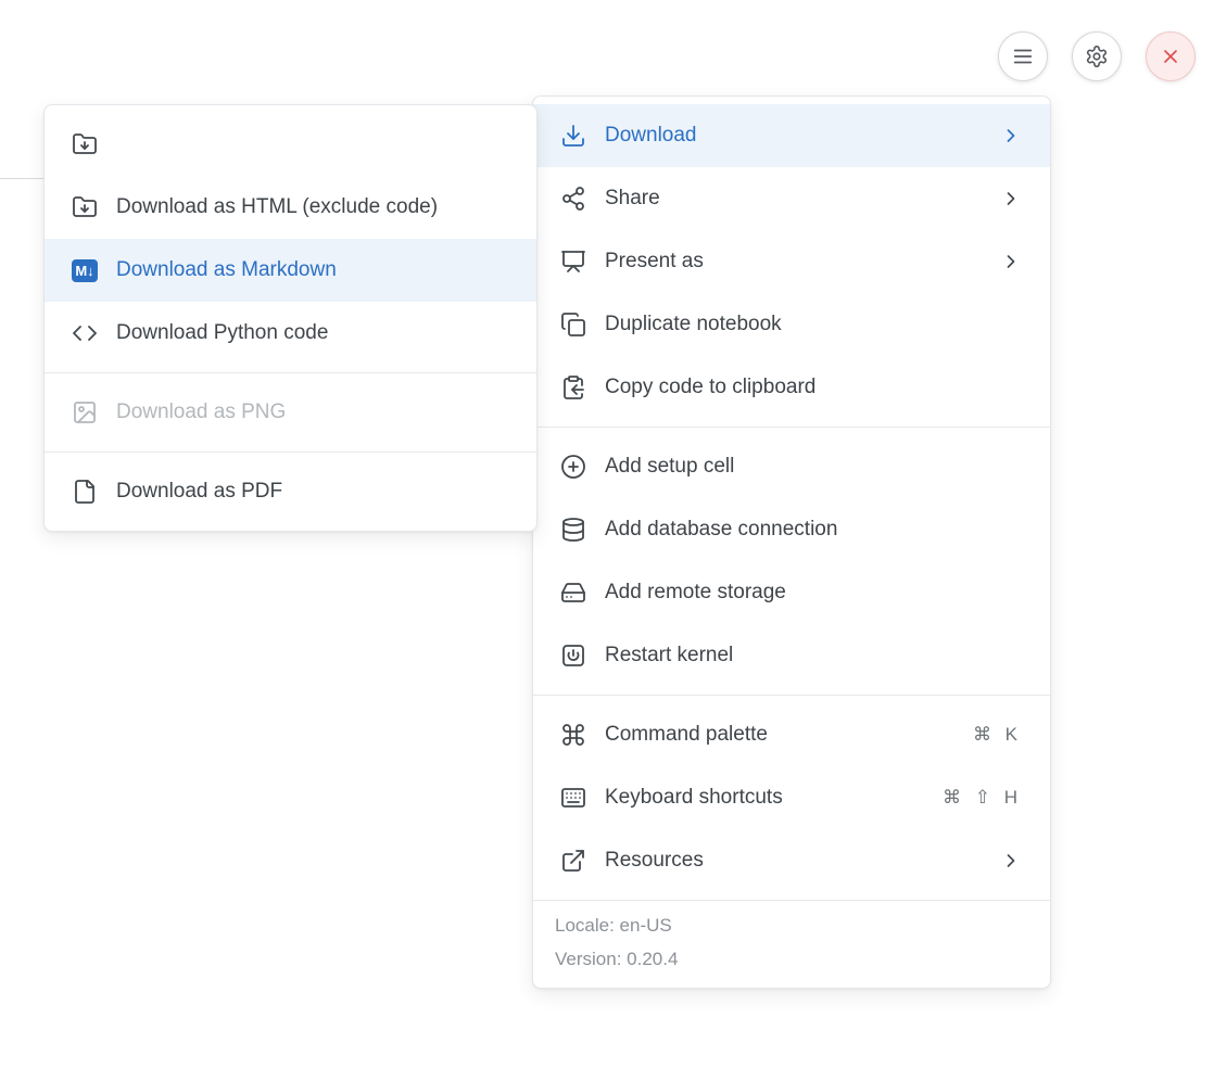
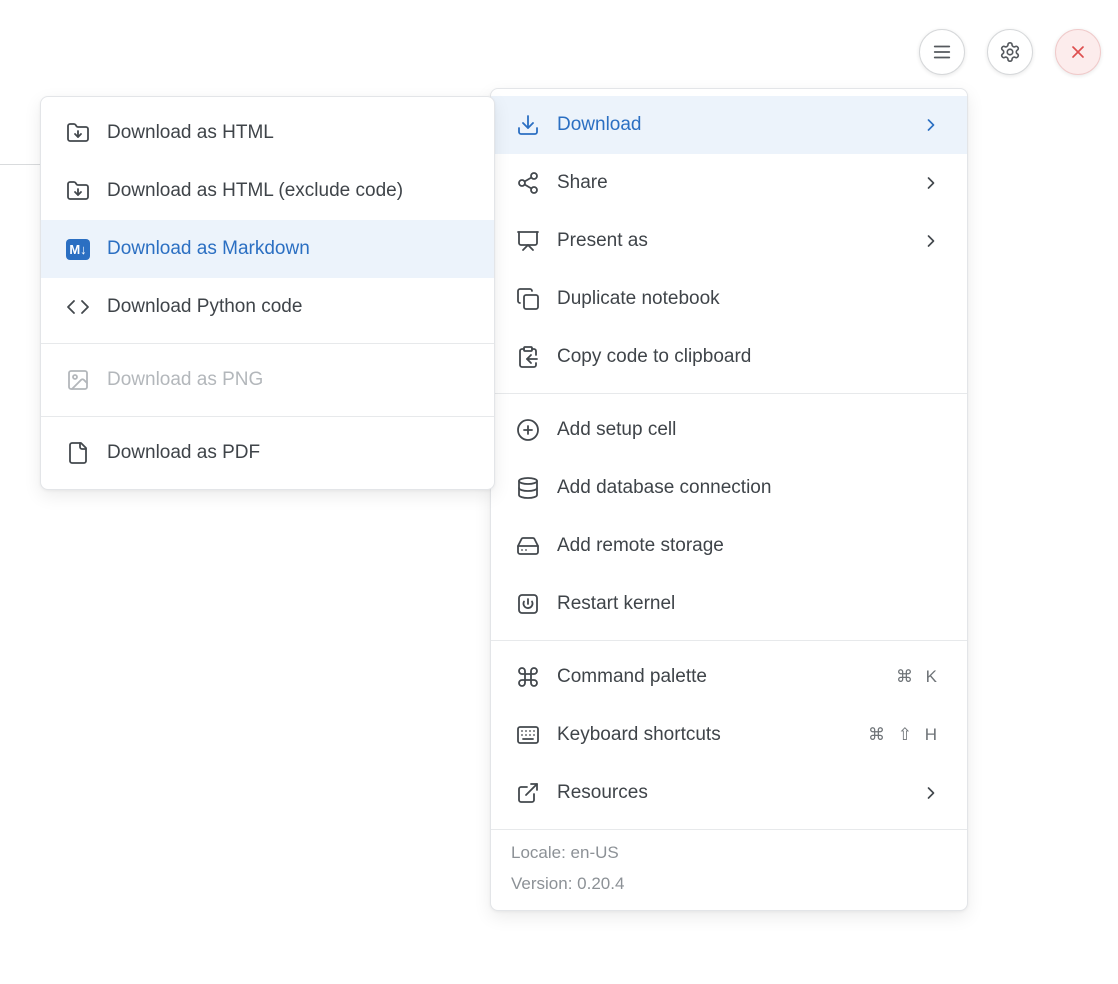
  Download
  Share
  Present as
  Duplicate notebook
  Copy code to clipboard
  Add setup cell
  Add database connection
  Add remote storage
  Restart kernel
  Command palette
  ⌘ K
  Keyboard shortcuts
  ⌘ ⇧ H
  Resources
  Locale: en-US
  Version: 0.20.4
+ Download as HTML
  Download as HTML (exclude code)
  M↓
  Download as Markdown
  Download Python code
  Download as PNG
  Download as PDF
